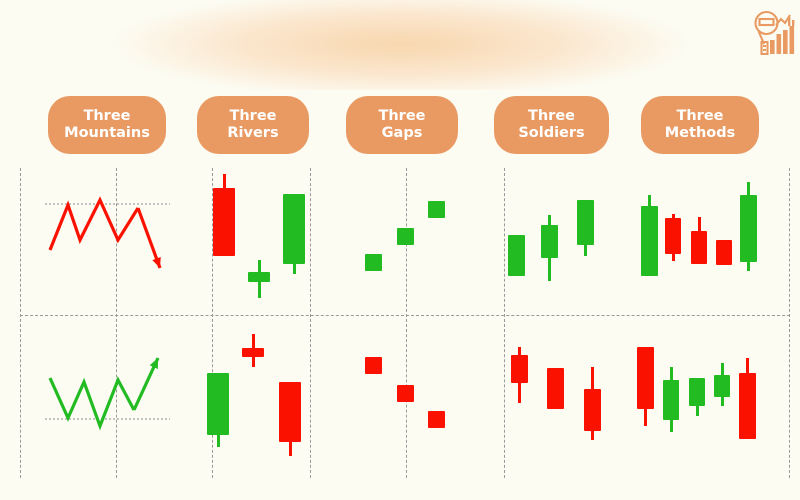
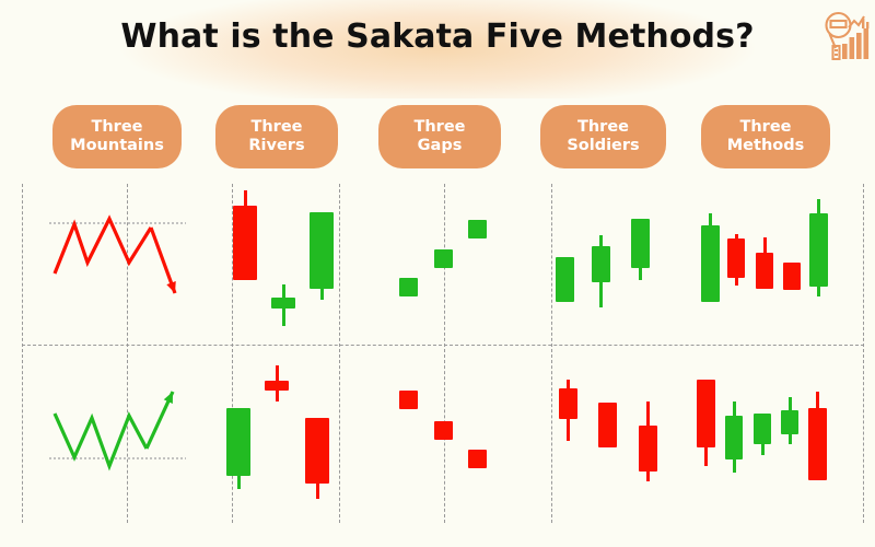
+ What is the Sakata Five Methods?
  Three
  Mountains
  Three
  Rivers
  Three
  Gaps
  Three
  Soldiers
  Three
  Methods
